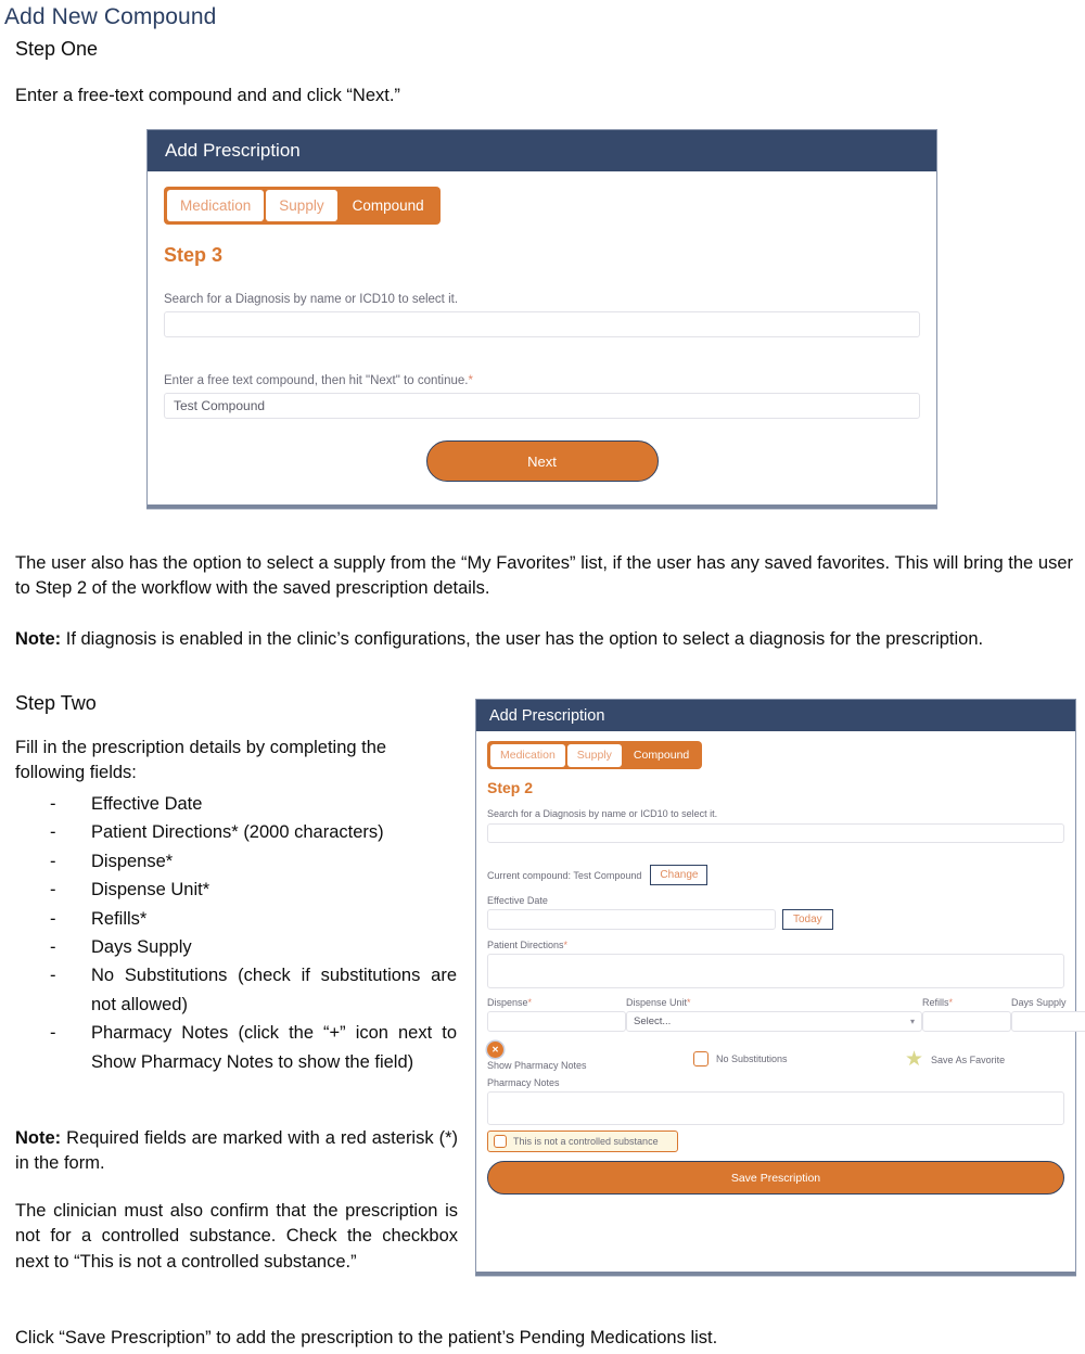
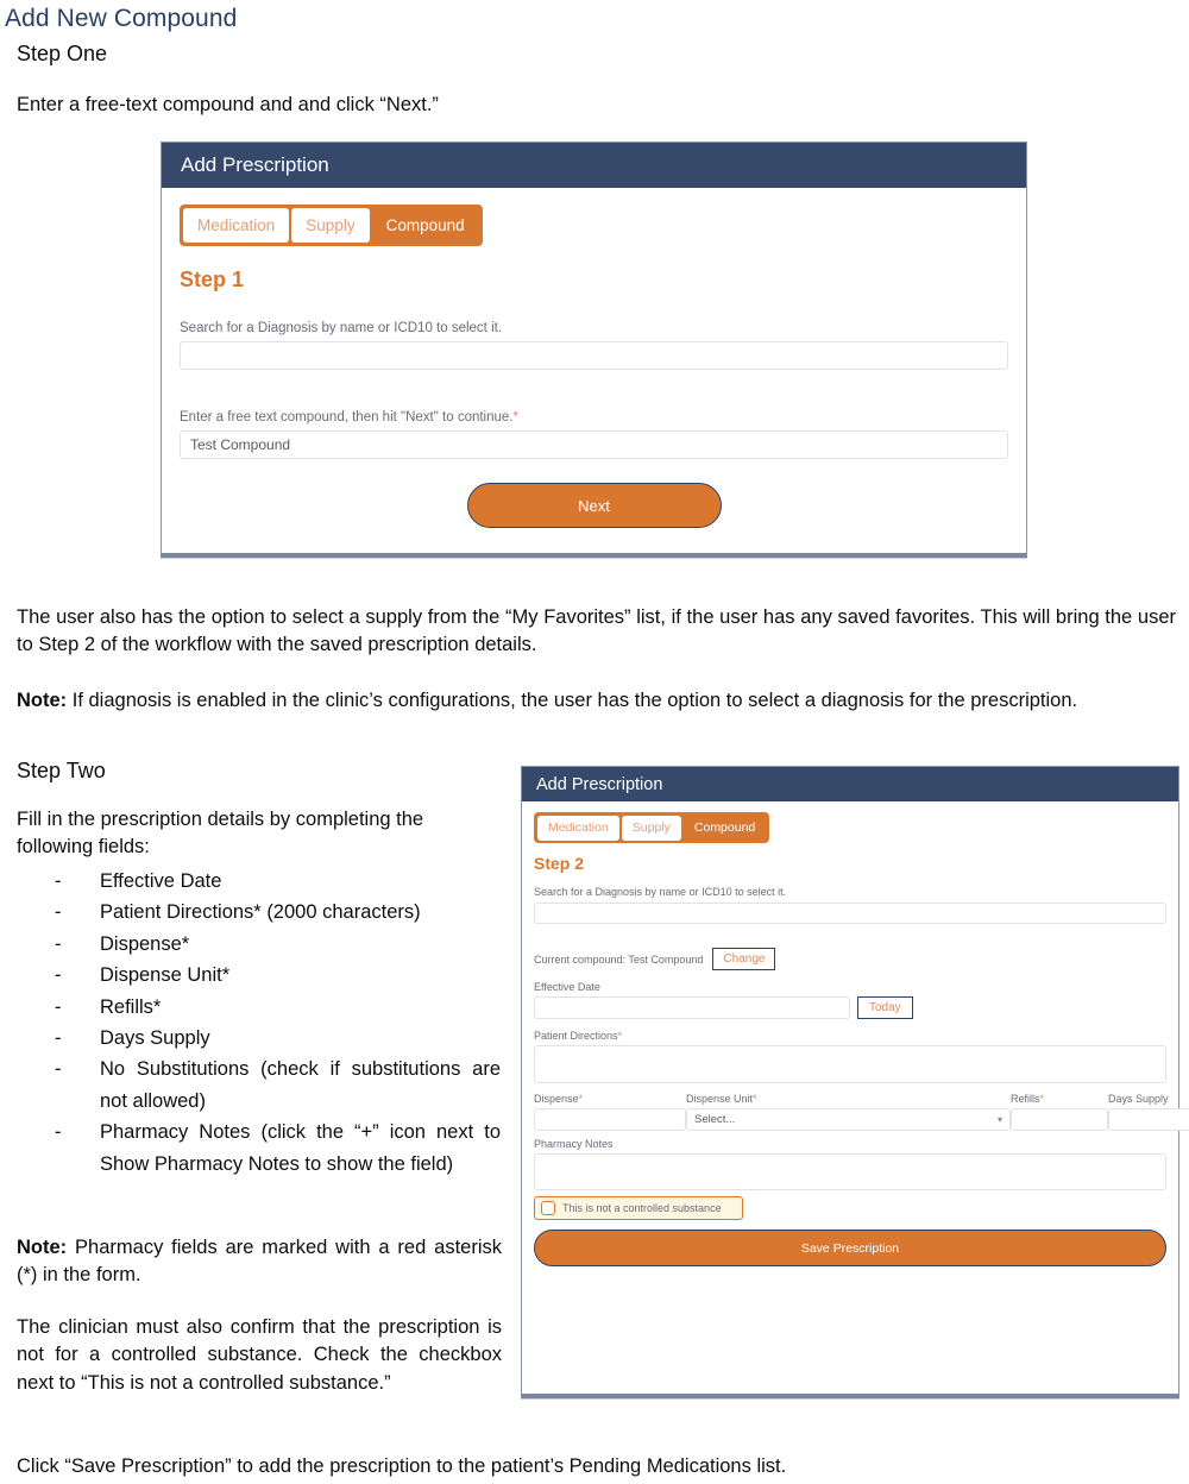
  Add New Compound
  Step One
  Enter a free-text compound and and click “Next.”
  The user also has the option to select a supply from the “My Favorites” list, if the user has any saved favorites. This will bring the user to Step 2 of the workflow with the saved prescription details.
  Note: If diagnosis is enabled in the clinic’s configurations, the user has the option to select a diagnosis for the prescription.
  Step Two
  Fill in the prescription details by completing the following fields:
  -
  Effective Date
  -
  Patient Directions* (2000 characters)
  -
  Dispense*
  -
  Dispense Unit*
  -
  Refills*
  -
  Days Supply
  -
  No Substitutions (check if substitutions are not allowed)
  -
  Pharmacy Notes (click the “+” icon next to Show Pharmacy Notes to show the field)
- Note: Required fields are marked with a red asterisk (*) in the form.
+ Note: Pharmacy fields are marked with a red asterisk (*) in the form.
  The clinician must also confirm that the prescription is not for a controlled substance. Check the checkbox next to “This is not a controlled substance.”
  Click “Save Prescription” to add the prescription to the patient’s Pending Medications list.
  Add Prescription
  Medication
  Supply
  Compound
- Step 3
+ Step 1
  Search for a Diagnosis by name or ICD10 to select it.
  Enter a free text compound, then hit "Next" to continue.*
  Test Compound
  Next
  Add Prescription
  Medication
  Supply
  Compound
  Step 2
  Search for a Diagnosis by name or ICD10 to select it.
  Current compound: Test Compound
  Change
  Effective Date
  Today
  Patient Directions*
  Dispense*
  Dispense Unit*
  Select...
  ▾
  Refills*
  Days Supply
- ✕
- Show Pharmacy Notes
- No Substitutions
- ★
- Save As Favorite
  Pharmacy Notes
  This is not a controlled substance
  Save Prescription
